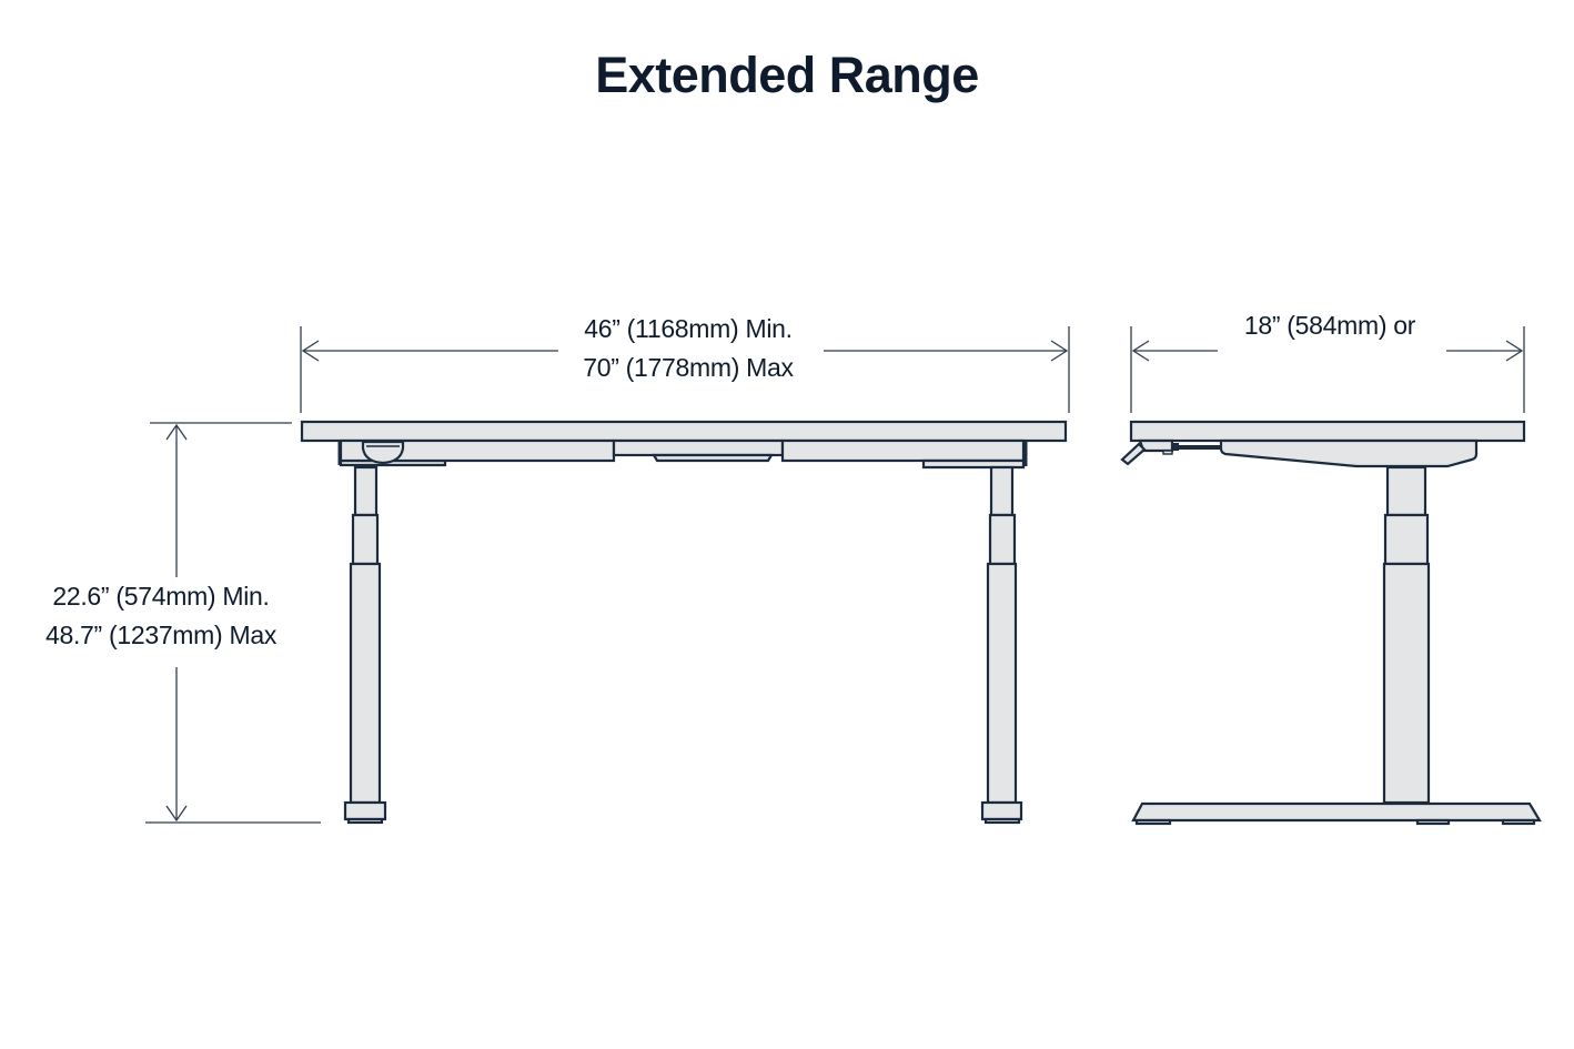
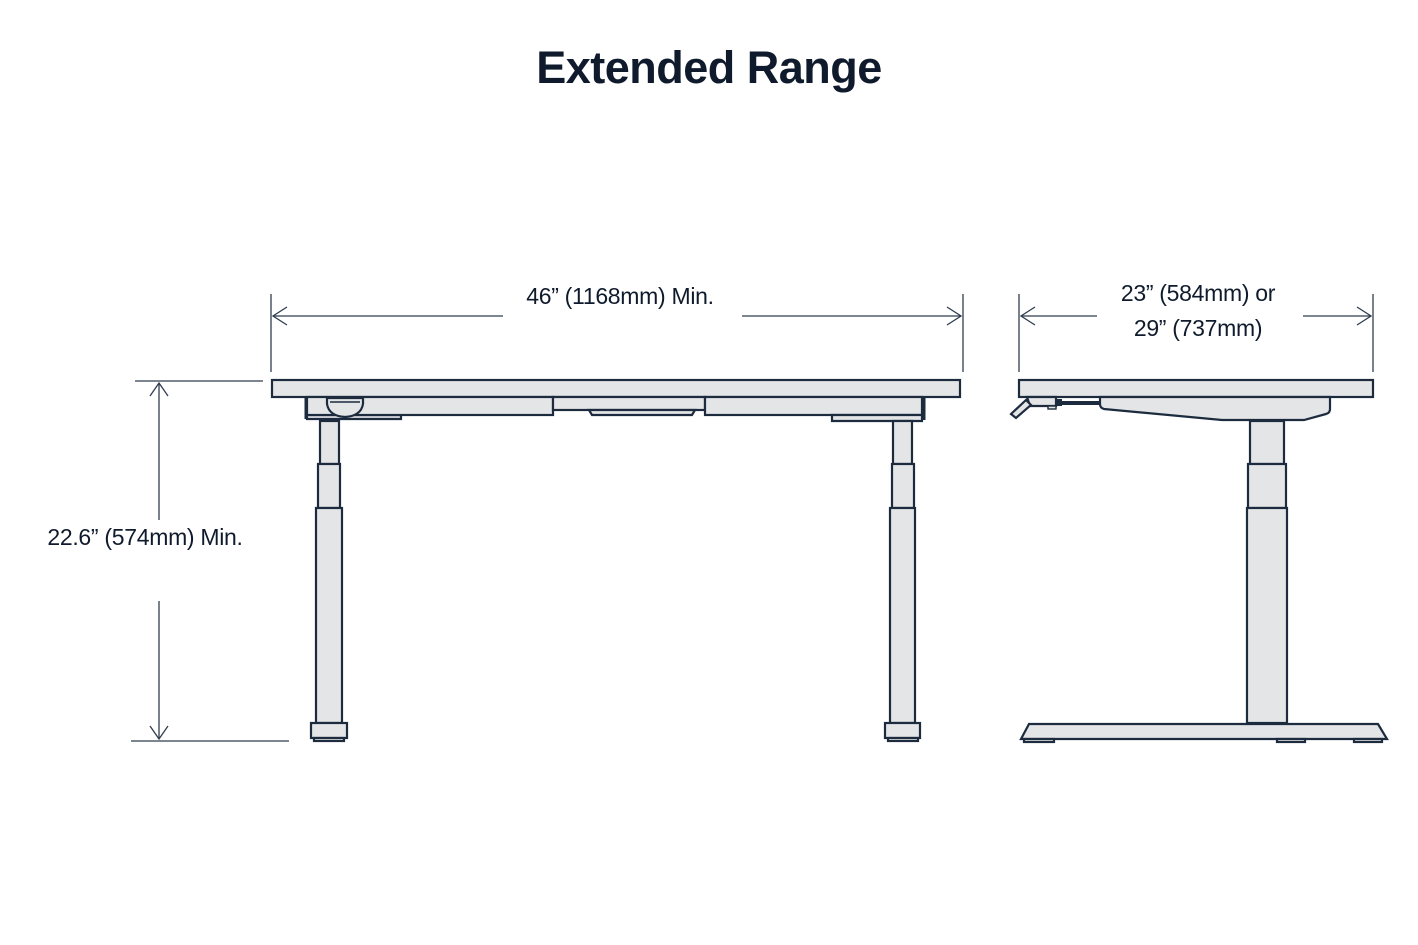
  Extended Range
  46” (1168mm) Min.
- 70” (1778mm) Max
- 18” (584mm) or
+ 23” (584mm) or
+ 29” (737mm)
  22.6” (574mm) Min.
- 48.7” (1237mm) Max
